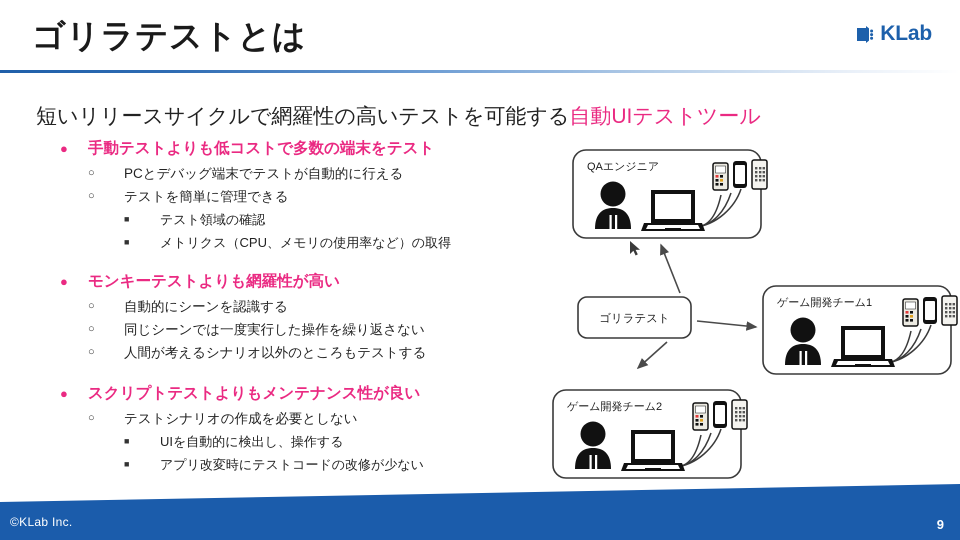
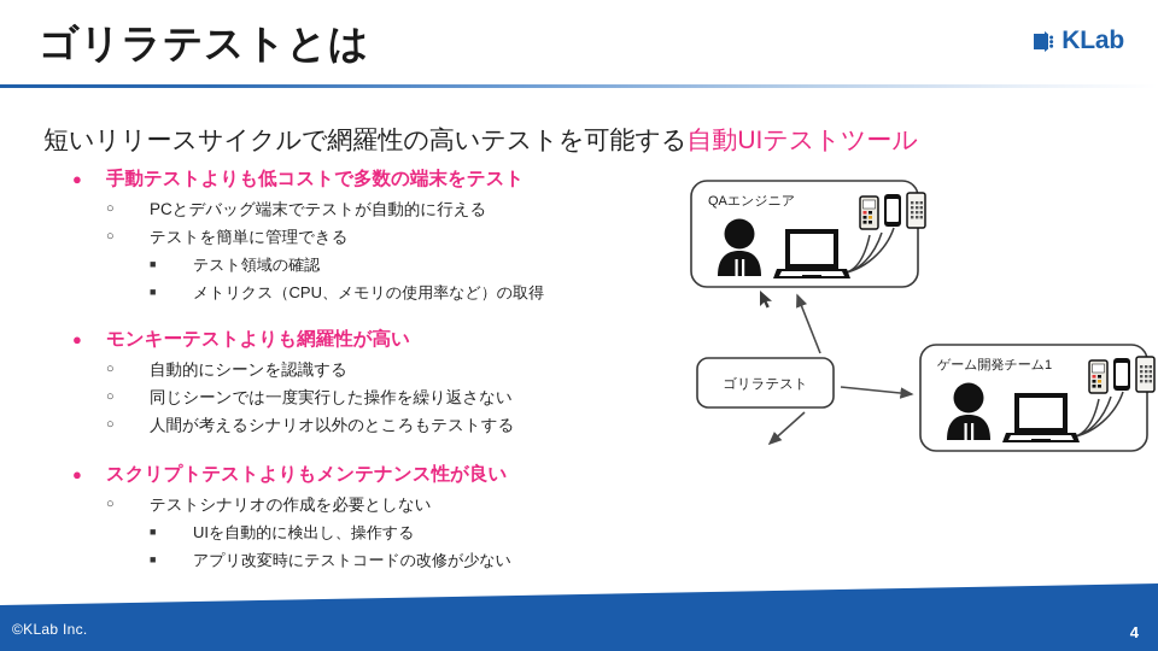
  ゴリラテストとは
  KLab
  短いリリースサイクルで網羅性の高いテストを可能する自動UIテストツール
  ●
  手動テストよりも低コストで多数の端末をテスト
  ○
  PCとデバッグ端末でテストが自動的に行える
  ○
  テストを簡単に管理できる
  ■
  テスト領域の確認
  ■
  メトリクス（CPU、メモリの使用率など）の取得
  ●
  モンキーテストよりも網羅性が高い
  ○
  自動的にシーンを認識する
  ○
  同じシーンでは一度実行した操作を繰り返さない
  ○
  人間が考えるシナリオ以外のところもテストする
  ●
  スクリプトテストよりもメンテナンス性が良い
  ○
  テストシナリオの作成を必要としない
  ■
  UIを自動的に検出し、操作する
  ■
  アプリ改変時にテストコードの改修が少ない
  QAエンジニア
  ゴリラテスト
  ゲーム開発チーム1
- ゲーム開発チーム2
  ©KLab Inc.
- 9
+ 4
